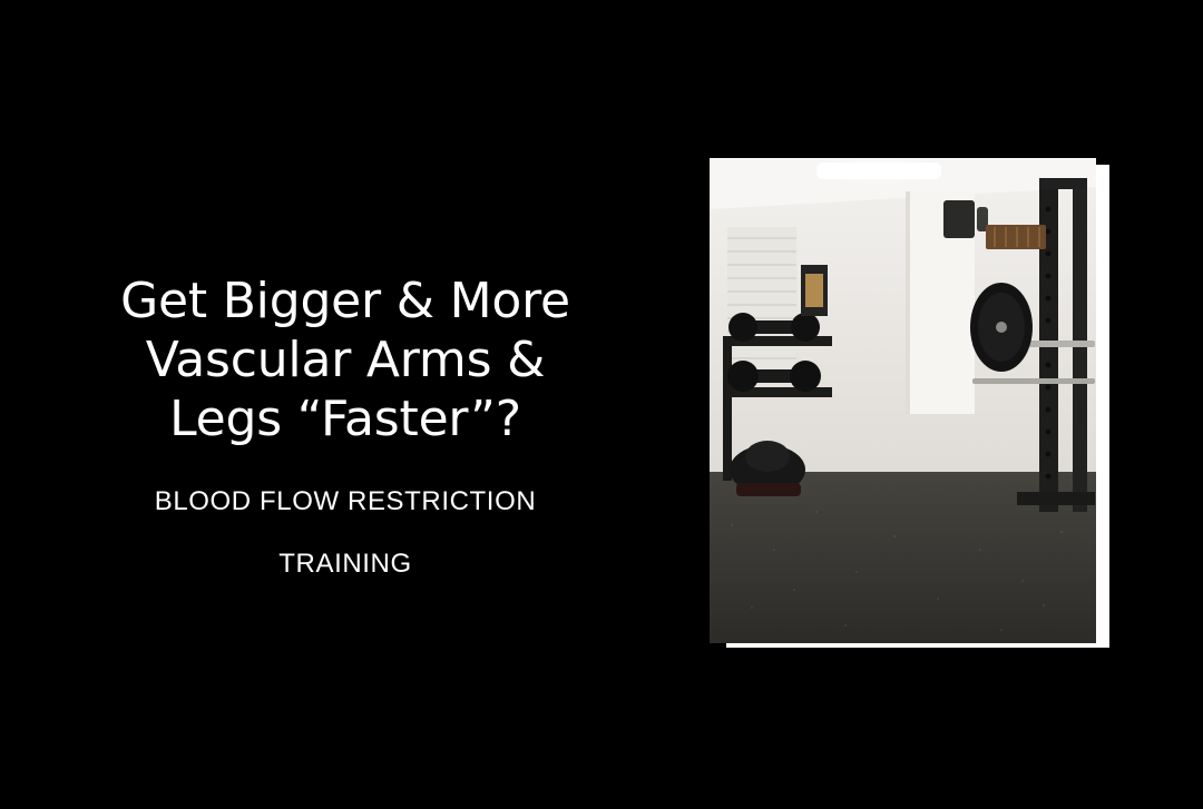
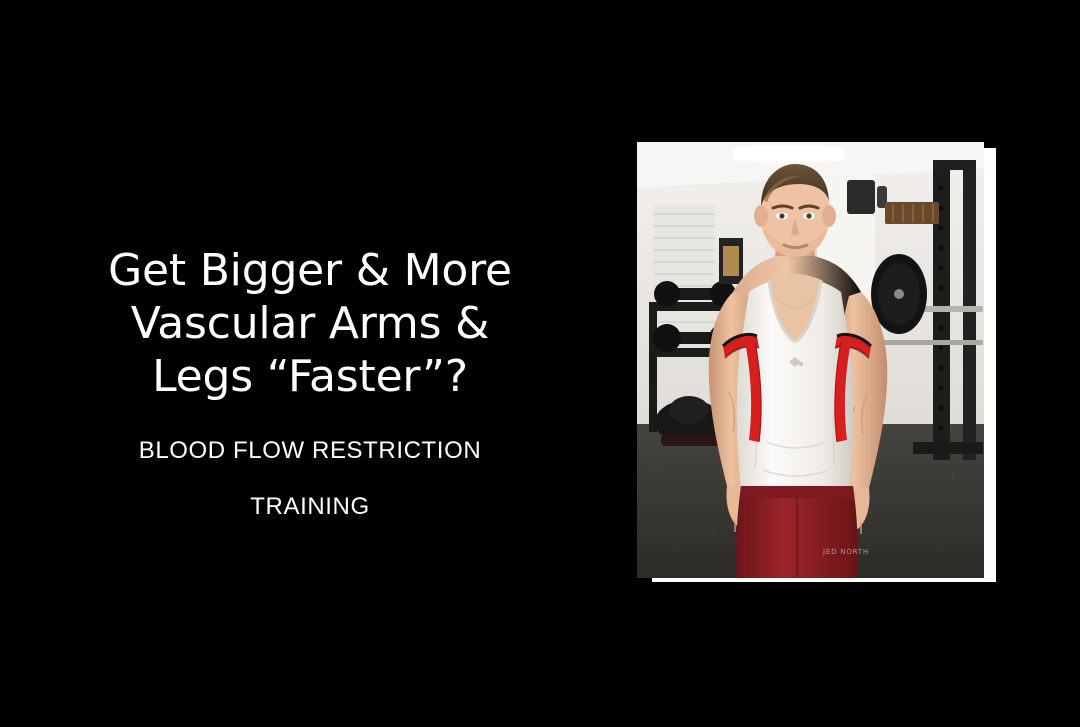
  Get Bigger & More
  Vascular Arms &
  Legs “Faster”?
  BLOOD FLOW RESTRICTION
  TRAINING
+ JED NORTH
